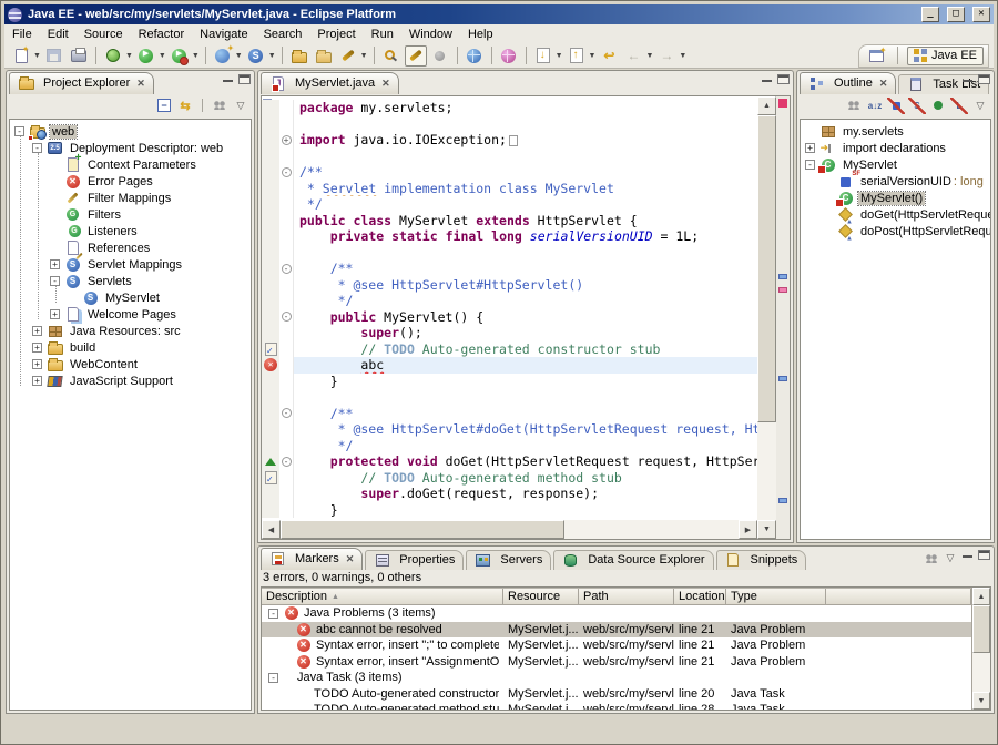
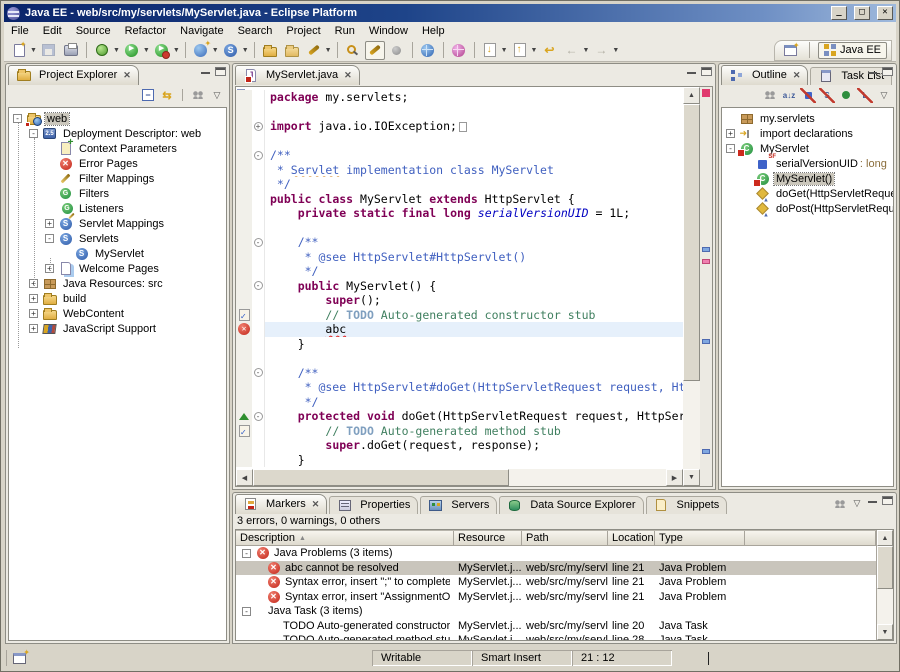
  Java EE - web/src/my/servlets/MyServlet.java - Eclipse Platform
  _
  □
  ✕
  File
  Edit
  Source
  Refactor
  Navigate
  Search
  Project
  Run
  Window
  Help
  S
  ↩
  ←
  →
  Java EE
  Project Explorer
  ✕
  −
  ⇆
  ▽
  -
  web
  -
  Deployment Descriptor: web
  Context Parameters
  Error Pages
  Filter Mappings
  Filters
  Listeners
- References
  +
  S
  Servlet Mappings
  -
  S
  Servlets
  S
  MyServlet
  +
  Welcome Pages
  +
  Java Resources: src
  +
  build
  +
  WebContent
  +
  JavaScript Support
  MyServlet.java
  ✕
  package my.servlets;
  +
  import java.io.IOException;
  -
  /**
  * Servlet implementation class MyServlet
  */
  public class MyServlet extends HttpServlet {
  private static final long serialVersionUID = 1L;
  -
  /**
  * @see HttpServlet#HttpServlet()
  */
  -
  public MyServlet() {
  super();
  // TODO Auto-generated constructor stub
  abc
  }
  -
  /**
  * @see HttpServlet#doGet(HttpServletRequest request, Ht
  */
  -
  protected void doGet(HttpServletRequest request, HttpSer
  // TODO Auto-generated method stub
  super.doGet(request, response);
  }
  Outline
  ✕
  Task List
  a↓z
  ▽
  my.servlets
  +
  import declarations
  -
  C
  MyServlet
  serialVersionUID
  : long
  C
  MyServlet()
  doGet(HttpServletRequ
  doPost(HttpServletRequ
  Markers
  ✕
  Properties
  Servers
  Data Source Explorer
  Snippets
  ▽
  3 errors, 0 warnings, 0 others
  Description
  Resource
  Path
  Location
  Type
  -
  Java Problems (3 items)
  abc cannot be resolved
  MyServlet.j...
  web/src/my/servl
  line 21
  Java Problem
  Syntax error, insert ";" to complete
  MyServlet.j...
  web/src/my/servl
  line 21
  Java Problem
  Syntax error, insert "AssignmentO
  MyServlet.j...
  web/src/my/servl
  line 21
  Java Problem
  -
  Java Task (3 items)
  TODO Auto-generated constructor
  MyServlet.j...
  web/src/my/servl
  line 20
  Java Task
+ Writable
+ Smart Insert
+ 21 : 12
